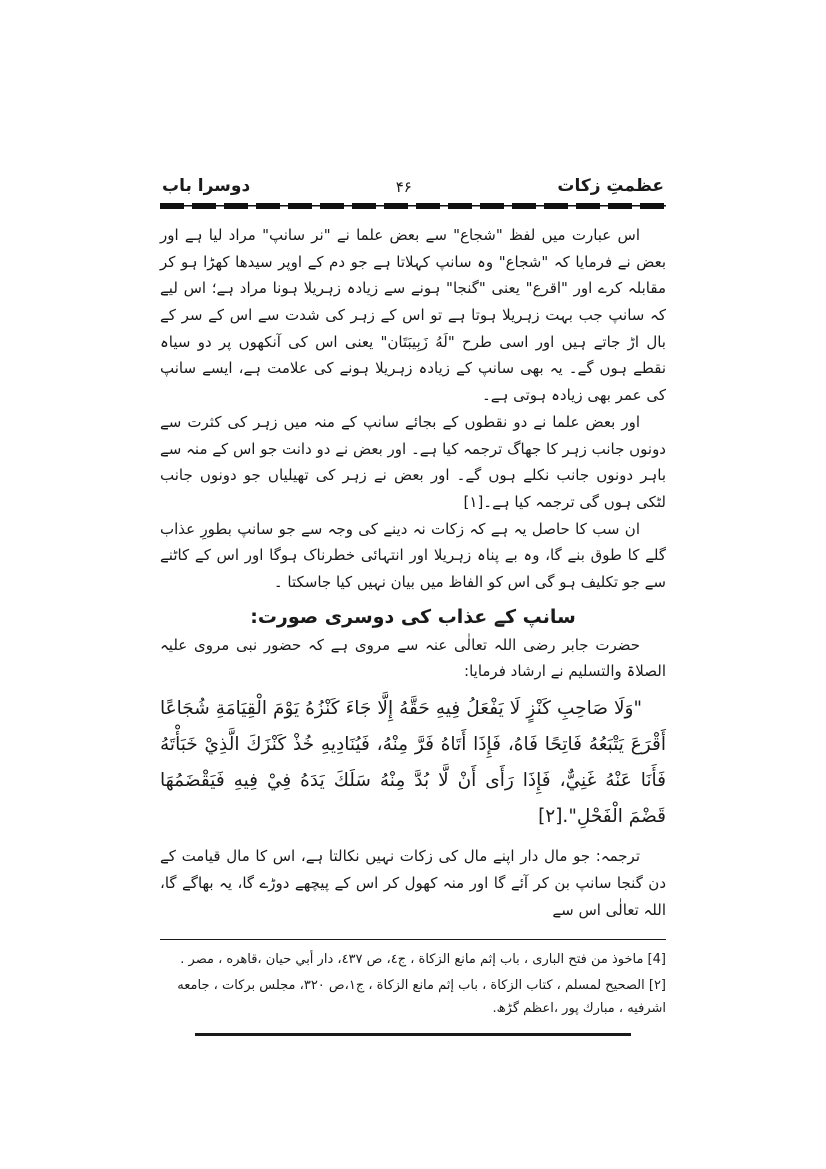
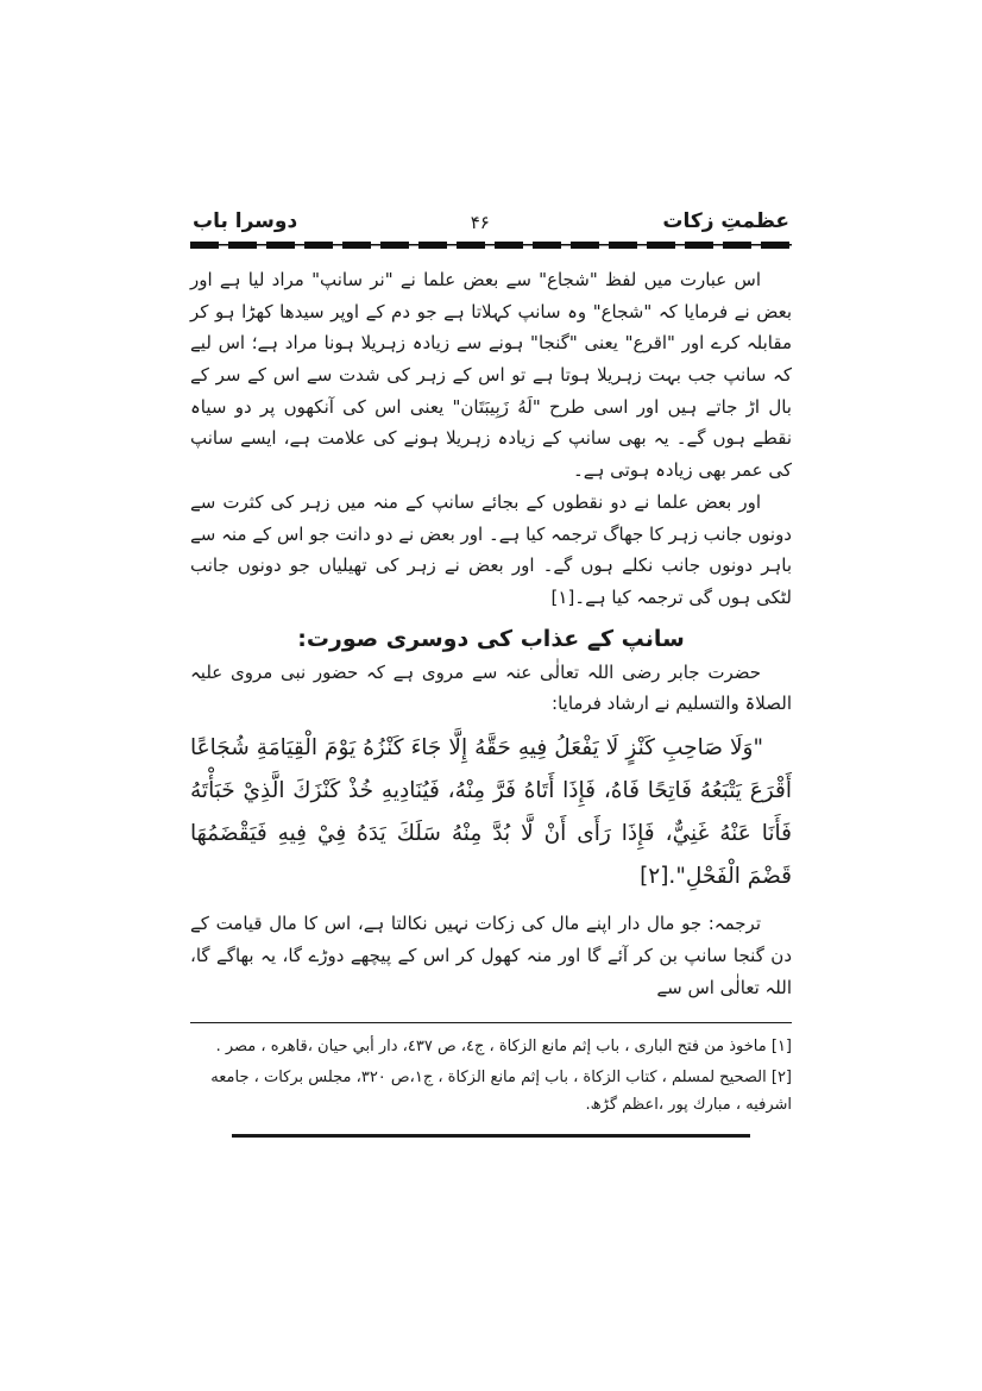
  عظمتِ زکات
  ۴۶
  دوسرا باب
  اس عبارت میں لفظ "شجاع" سے بعض علما نے "نر سانپ" مراد لیا ہے اور بعض نے فرمایا کہ "شجاع" وہ سانپ کہلاتا ہے جو دم کے اوپر سیدھا کھڑا ہو کر مقابلہ کرے اور "اقرع" یعنی "گنجا" ہونے سے زیادہ زہریلا ہونا مراد ہے؛ اس لیے کہ سانپ جب بہت زہریلا ہوتا ہے تو اس کے زہر کی شدت سے اس کے سر کے بال اڑ جاتے ہیں اور اسی طرح "لَهُ زَبِيبَتَان" یعنی اس کی آنکھوں پر دو سیاہ نقطے ہوں گے۔ یہ بھی سانپ کے زیادہ زہریلا ہونے کی علامت ہے، ایسے سانپ کی عمر بھی زیادہ ہوتی ہے۔
  اور بعض علما نے دو نقطوں کے بجائے سانپ کے منہ میں زہر کی کثرت سے دونوں جانب زہر کا جھاگ ترجمہ کیا ہے۔ اور بعض نے دو دانت جو اس کے منہ سے باہر دونوں جانب نکلے ہوں گے۔ اور بعض نے زہر کی تھیلیاں جو دونوں جانب لٹکی ہوں گی ترجمہ کیا ہے۔[۱]
- ان سب کا حاصل یہ ہے کہ زکات نہ دینے کی وجہ سے جو سانپ بطورِ عذاب گلے کا طوق بنے گا، وہ بے پناہ زہریلا اور انتہائی خطرناک ہوگا اور اس کے کاٹنے سے جو تکلیف ہو گی اس کو الفاظ میں بیان نہیں کیا جاسکتا ۔
  سانپ کے عذاب کی دوسری صورت:
  حضرت جابر رضی اللہ تعالٰی عنہ سے مروی ہے کہ حضور نبی مروی علیہ الصلاۃ والتسلیم نے ارشاد فرمایا:
  "وَلَا صَاحِبِ كَنْزٍ لَا يَفْعَلُ فِيهِ حَقَّهُ إِلَّا جَاءَ كَنْزُهُ يَوْمَ الْقِيَامَةِ شُجَاعًا أَقْرَعَ يَتْبَعُهُ فَاتِحًا فَاهُ، فَإِذَا أَتَاهُ فَرَّ مِنْهُ، فَيُنَادِيهِ خُذْ كَنْزَكَ الَّذِيْ خَبَأْتَهُ فَأَنَا عَنْهُ غَنِيٌّ، فَإِذَا رَأَى أَنْ لَّا بُدَّ مِنْهُ سَلَكَ يَدَهُ فِيْ فِيهِ فَيَقْضَمُهَا قَضْمَ الْفَحْلِ".[۲]
  ترجمہ: جو مال دار اپنے مال کی زکات نہیں نکالتا ہے، اس کا مال قیامت کے دن گنجا سانپ بن کر آئے گا اور منہ کھول کر اس کے پیچھے دوڑے گا، یہ بھاگے گا، اللہ تعالٰی اس سے
- [4] ماخوذ من فتح الباری ، باب إثم مانع الزكاة ، ج٤، ص ٤٣٧، دار أبي حيان ،قاهره ، مصر .
+ [۱] ماخوذ من فتح الباری ، باب إثم مانع الزكاة ، ج٤، ص ٤٣٧، دار أبي حيان ،قاهره ، مصر .
  [۲] الصحيح لمسلم ، كتاب الزكاة ، باب إثم مانع الزكاة ، ج١،ص ٣٢٠، مجلس بركات ، جامعه اشرفيه ، مبارك پور ،اعظم گڑھ.
